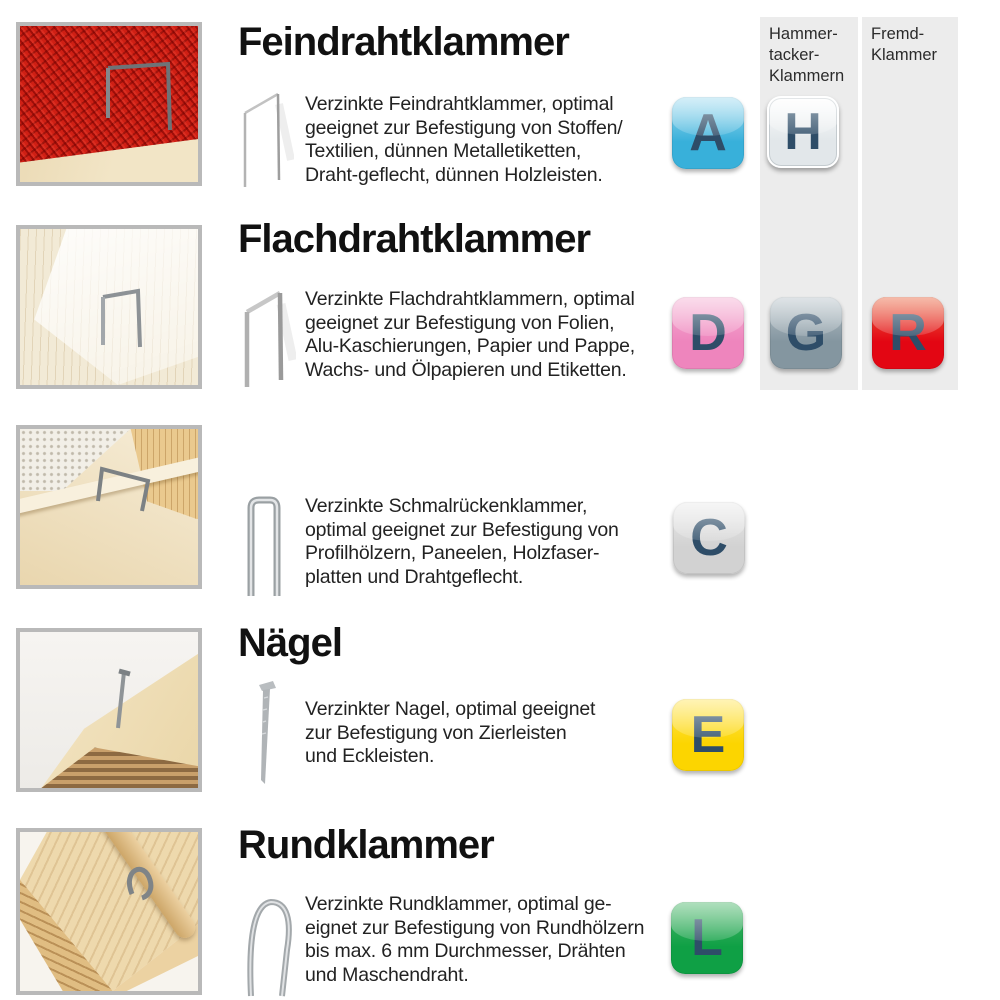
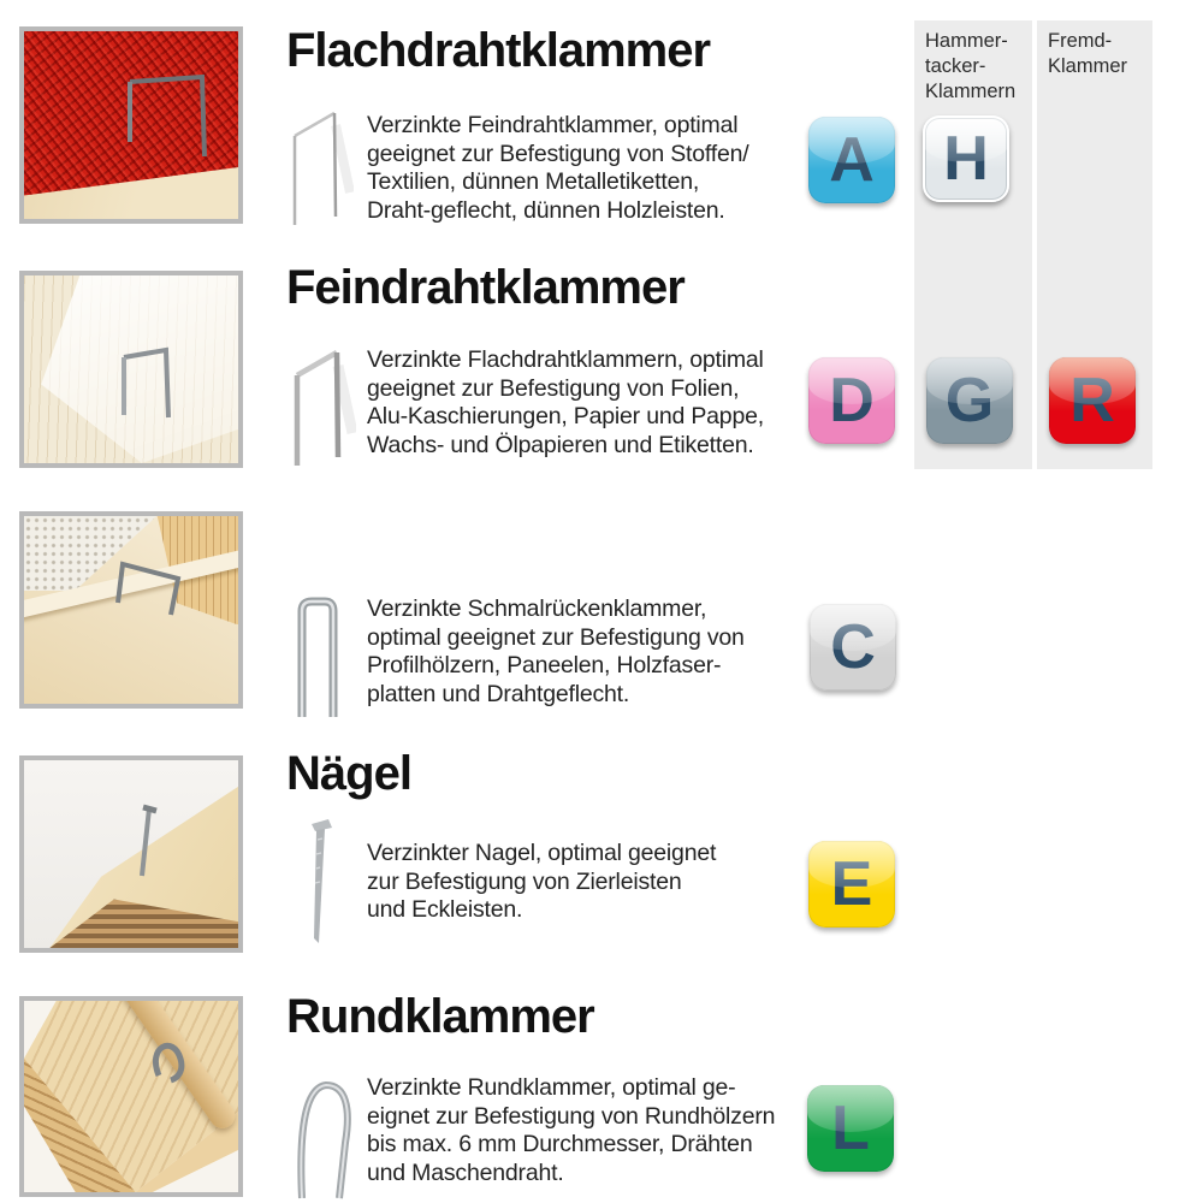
  Hammer-
  tacker-
  Klammern
  Fremd-
  Klammer
- Feindrahtklammer
+ Flachdrahtklammer
  Verzinkte Feindrahtklammer, optimal
  geeignet zur Befestigung von Stoffen/
  Textilien, dünnen Metalletiketten,
  Draht-geflecht, dünnen Holzleisten.
- Flachdrahtklammer
+ Feindrahtklammer
  Verzinkte Flachdrahtklammern, optimal
  geeignet zur Befestigung von Folien,
  Alu-Kaschierungen, Papier und Pappe,
  Wachs- und Ölpapieren und Etiketten.
  Verzinkte Schmalrückenklammer,
  optimal geeignet zur Befestigung von
  Profilhölzern, Paneelen, Holzfaser-
  platten und Drahtgeflecht.
  Nägel
  Verzinkter Nagel, optimal geeignet
  zur Befestigung von Zierleisten
  und Eckleisten.
  Rundklammer
  Verzinkte Rundklammer, optimal ge-
  eignet zur Befestigung von Rundhölzern
  bis max. 6 mm Durchmesser, Drähten
  und Maschendraht.
